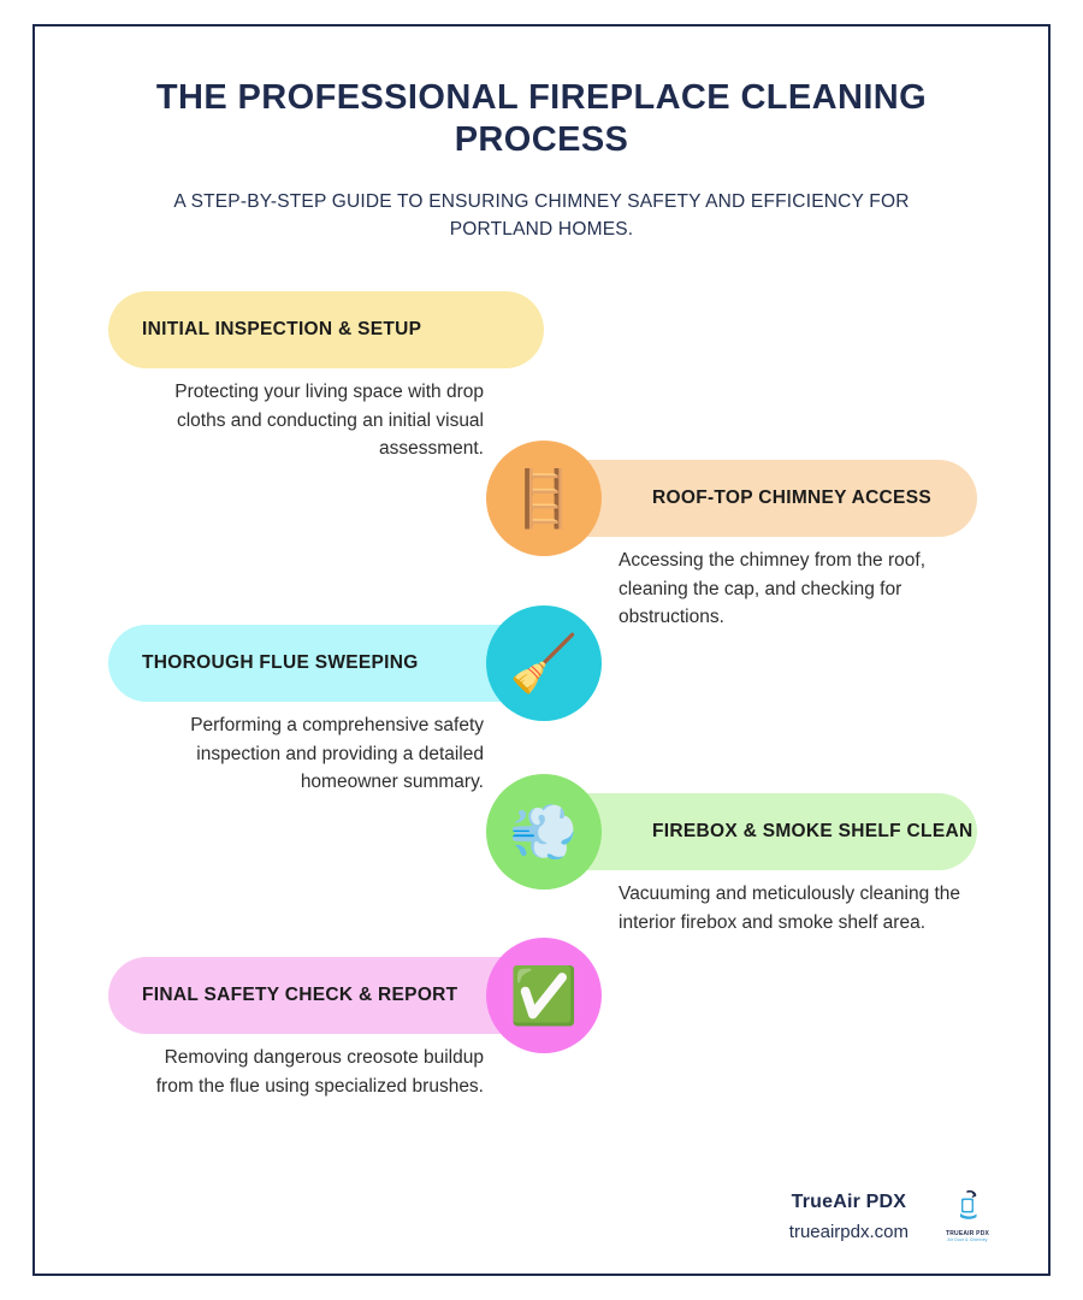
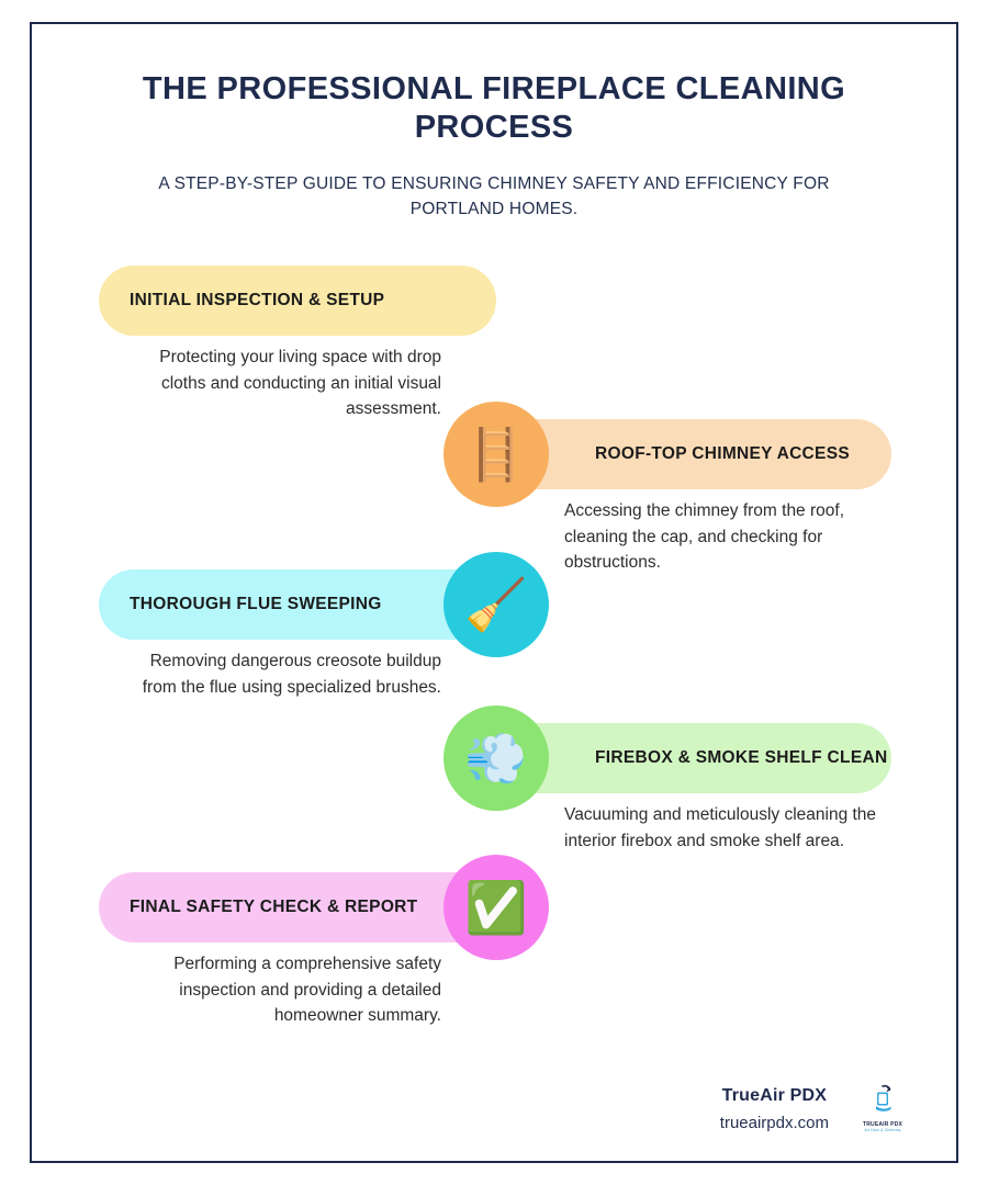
  THE PROFESSIONAL FIREPLACE CLEANING PROCESS
  A STEP-BY-STEP GUIDE TO ENSURING CHIMNEY SAFETY AND EFFICIENCY FOR PORTLAND HOMES.
  INITIAL INSPECTION & SETUP
  Protecting your living space with drop cloths and conducting an initial visual assessment.
  ROOF-TOP CHIMNEY ACCESS
  🪜
  Accessing the chimney from the roof, cleaning the cap, and checking for obstructions.
  THOROUGH FLUE SWEEPING
  🧹
- Performing a comprehensive safety inspection and providing a detailed homeowner summary.
+ Removing dangerous creosote buildup from the flue using specialized brushes.
  FIREBOX & SMOKE SHELF CLEAN
  💨
  Vacuuming and meticulously cleaning the interior firebox and smoke shelf area.
  FINAL SAFETY CHECK & REPORT
  ✅
- Removing dangerous creosote buildup from the flue using specialized brushes.
+ Performing a comprehensive safety inspection and providing a detailed homeowner summary.
  TrueAir PDX
  trueairpdx.com
